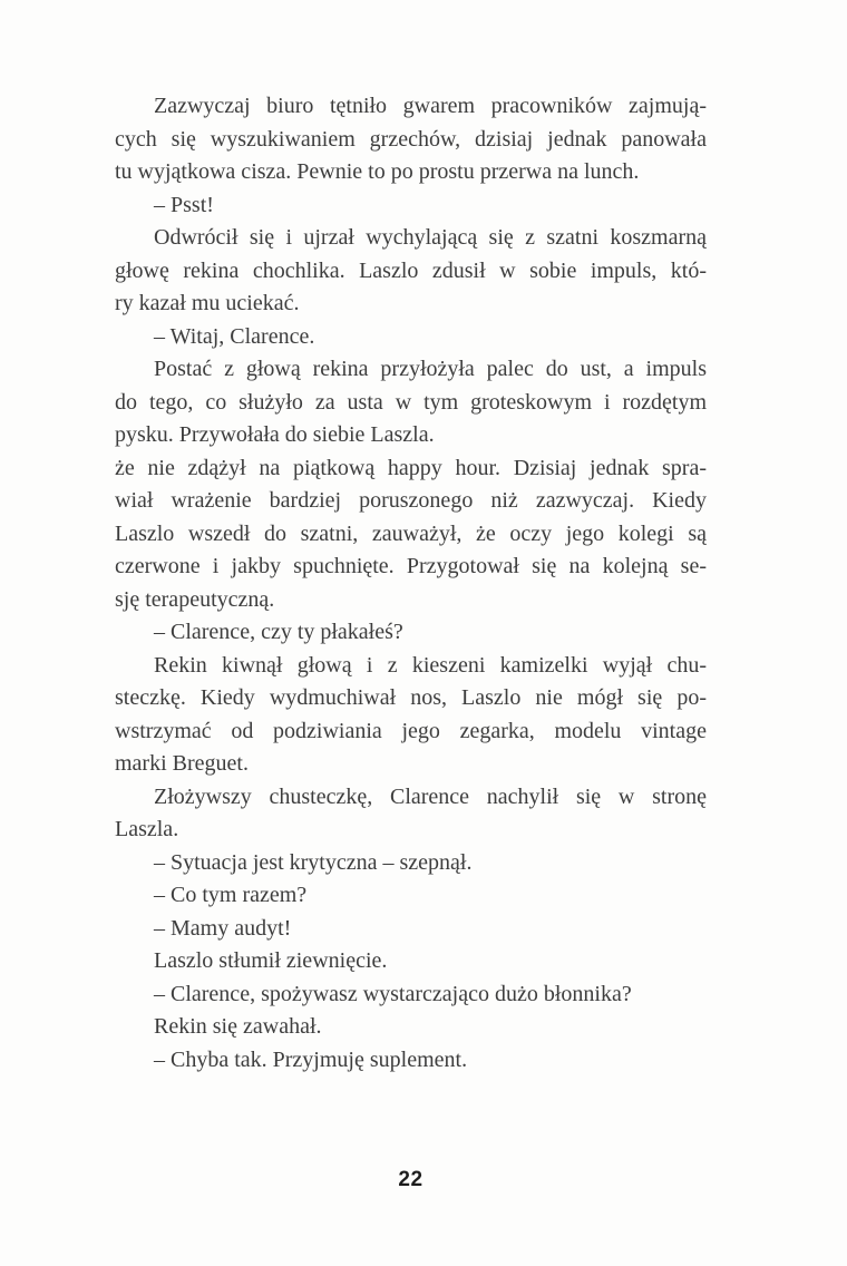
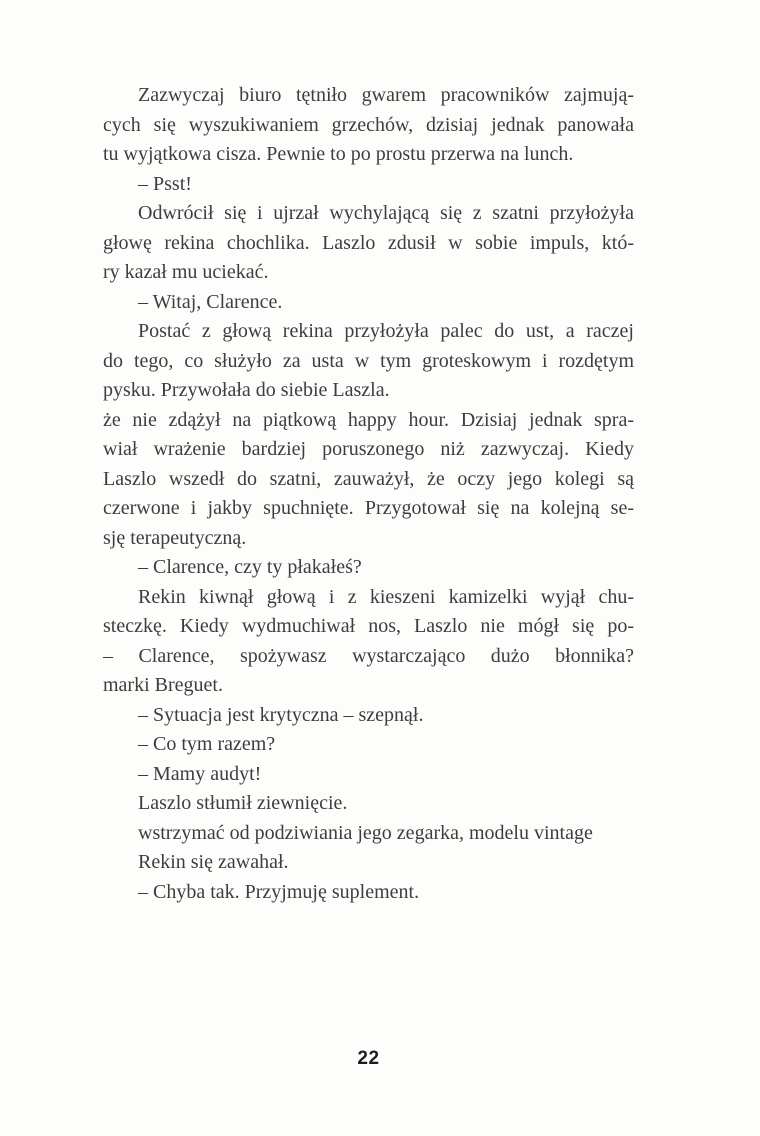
  Zazwyczaj biuro tętniło gwarem pracowników zajmują-
  cych się wyszukiwaniem grzechów, dzisiaj jednak panowała
  tu wyjątkowa cisza. Pewnie to po prostu przerwa na lunch.
  – Psst!
- Odwrócił się i ujrzał wychylającą się z szatni koszmarną
+ Odwrócił się i ujrzał wychylającą się z szatni przyłożyła
  głowę rekina chochlika. Laszlo zdusił w sobie impuls, któ-
  ry kazał mu uciekać.
  – Witaj, Clarence.
- Postać z głową rekina przyłożyła palec do ust, a impuls
+ Postać z głową rekina przyłożyła palec do ust, a raczej
  do tego, co służyło za usta w tym groteskowym i rozdętym
  pysku. Przywołała do siebie Laszla.
  że nie zdążył na piątkową happy hour. Dzisiaj jednak spra-
  wiał wrażenie bardziej poruszonego niż zazwyczaj. Kiedy
  Laszlo wszedł do szatni, zauważył, że oczy jego kolegi są
  czerwone i jakby spuchnięte. Przygotował się na kolejną se-
  sję terapeutyczną.
  – Clarence, czy ty płakałeś?
  Rekin kiwnął głową i z kieszeni kamizelki wyjął chu-
  steczkę. Kiedy wydmuchiwał nos, Laszlo nie mógł się po-
- wstrzymać od podziwiania jego zegarka, modelu vintage
+ – Clarence, spożywasz wystarczająco dużo błonnika?
  marki Breguet.
- Złożywszy chusteczkę, Clarence nachylił się w stronę
- Laszla.
  – Sytuacja jest krytyczna – szepnął.
  – Co tym razem?
  – Mamy audyt!
  Laszlo stłumił ziewnięcie.
- – Clarence, spożywasz wystarczająco dużo błonnika?
+ wstrzymać od podziwiania jego zegarka, modelu vintage
  Rekin się zawahał.
  – Chyba tak. Przyjmuję suplement.
  22
